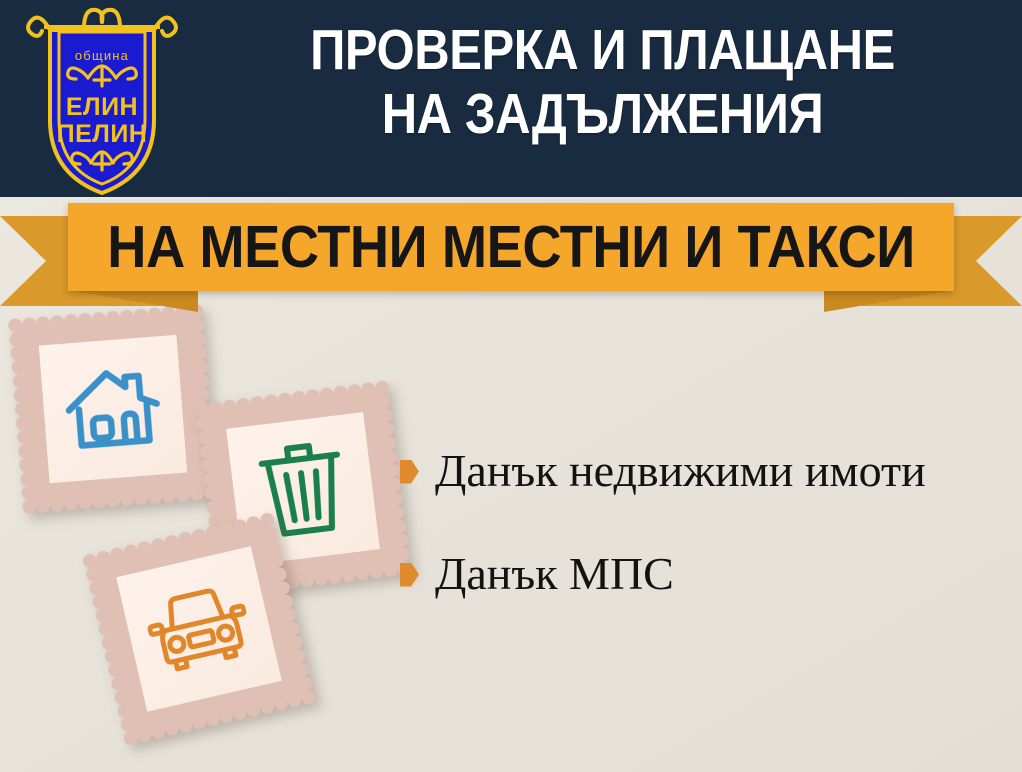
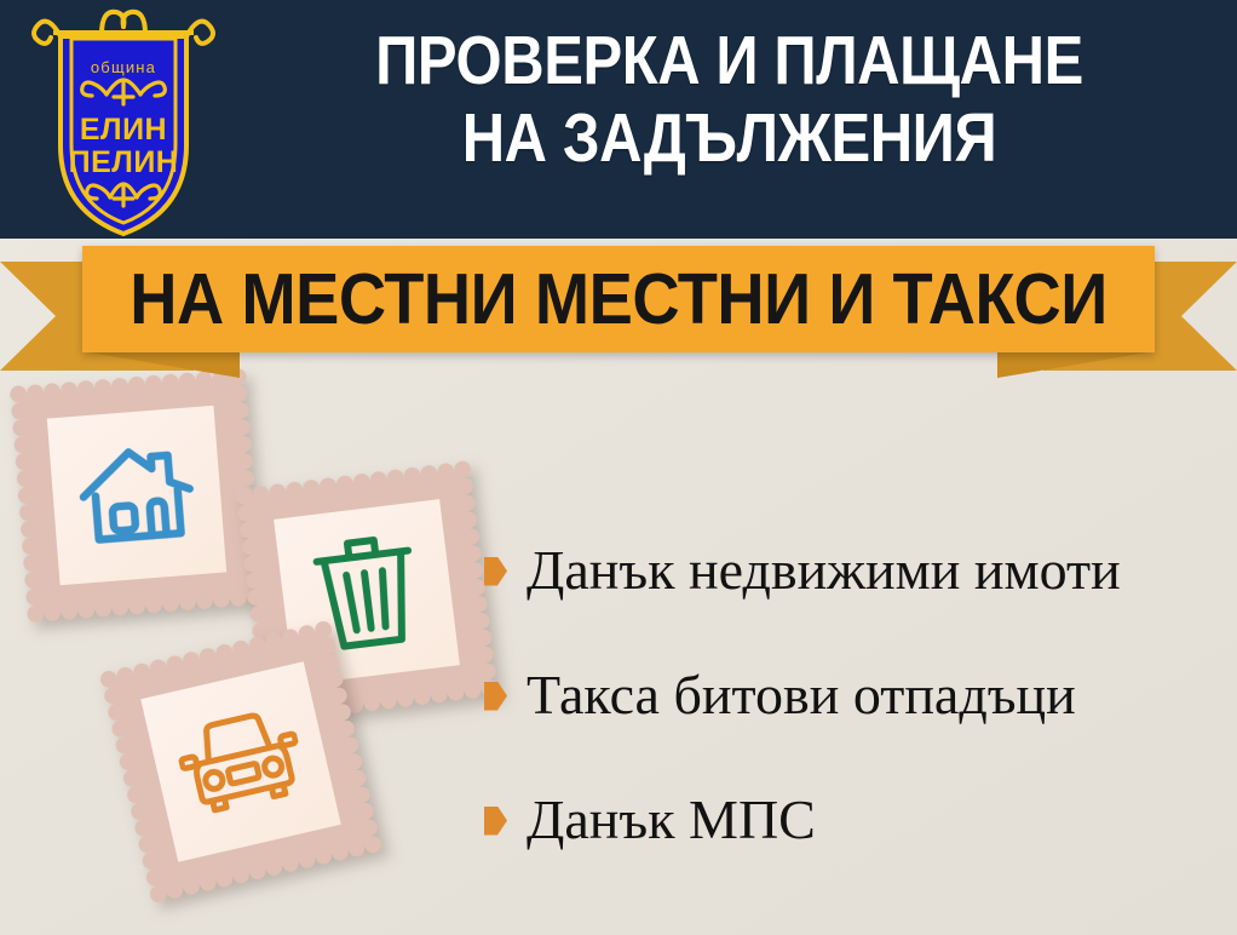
  ПРОВЕРКА И ПЛАЩАНЕ
  НА ЗАДЪЛЖЕНИЯ
  община
  ЕЛИН
  ПЕЛИН
  НА МЕСТНИ МЕСТНИ И ТАКСИ
  Данък недвижими имоти
+ Такса битови отпадъци
  Данък МПС
